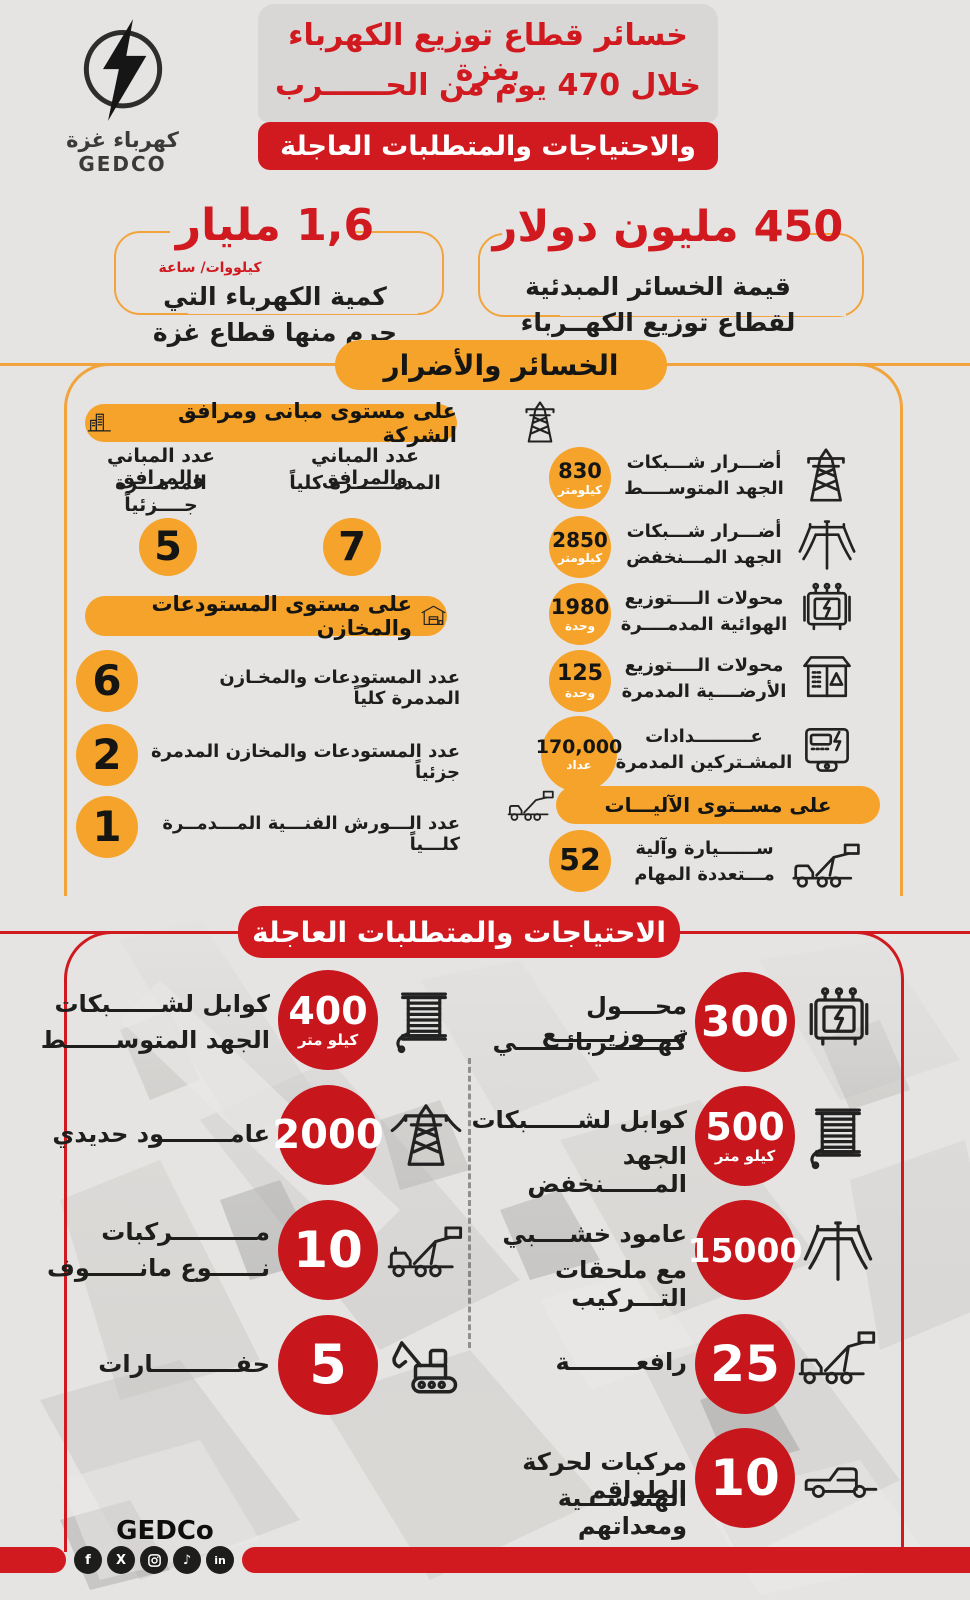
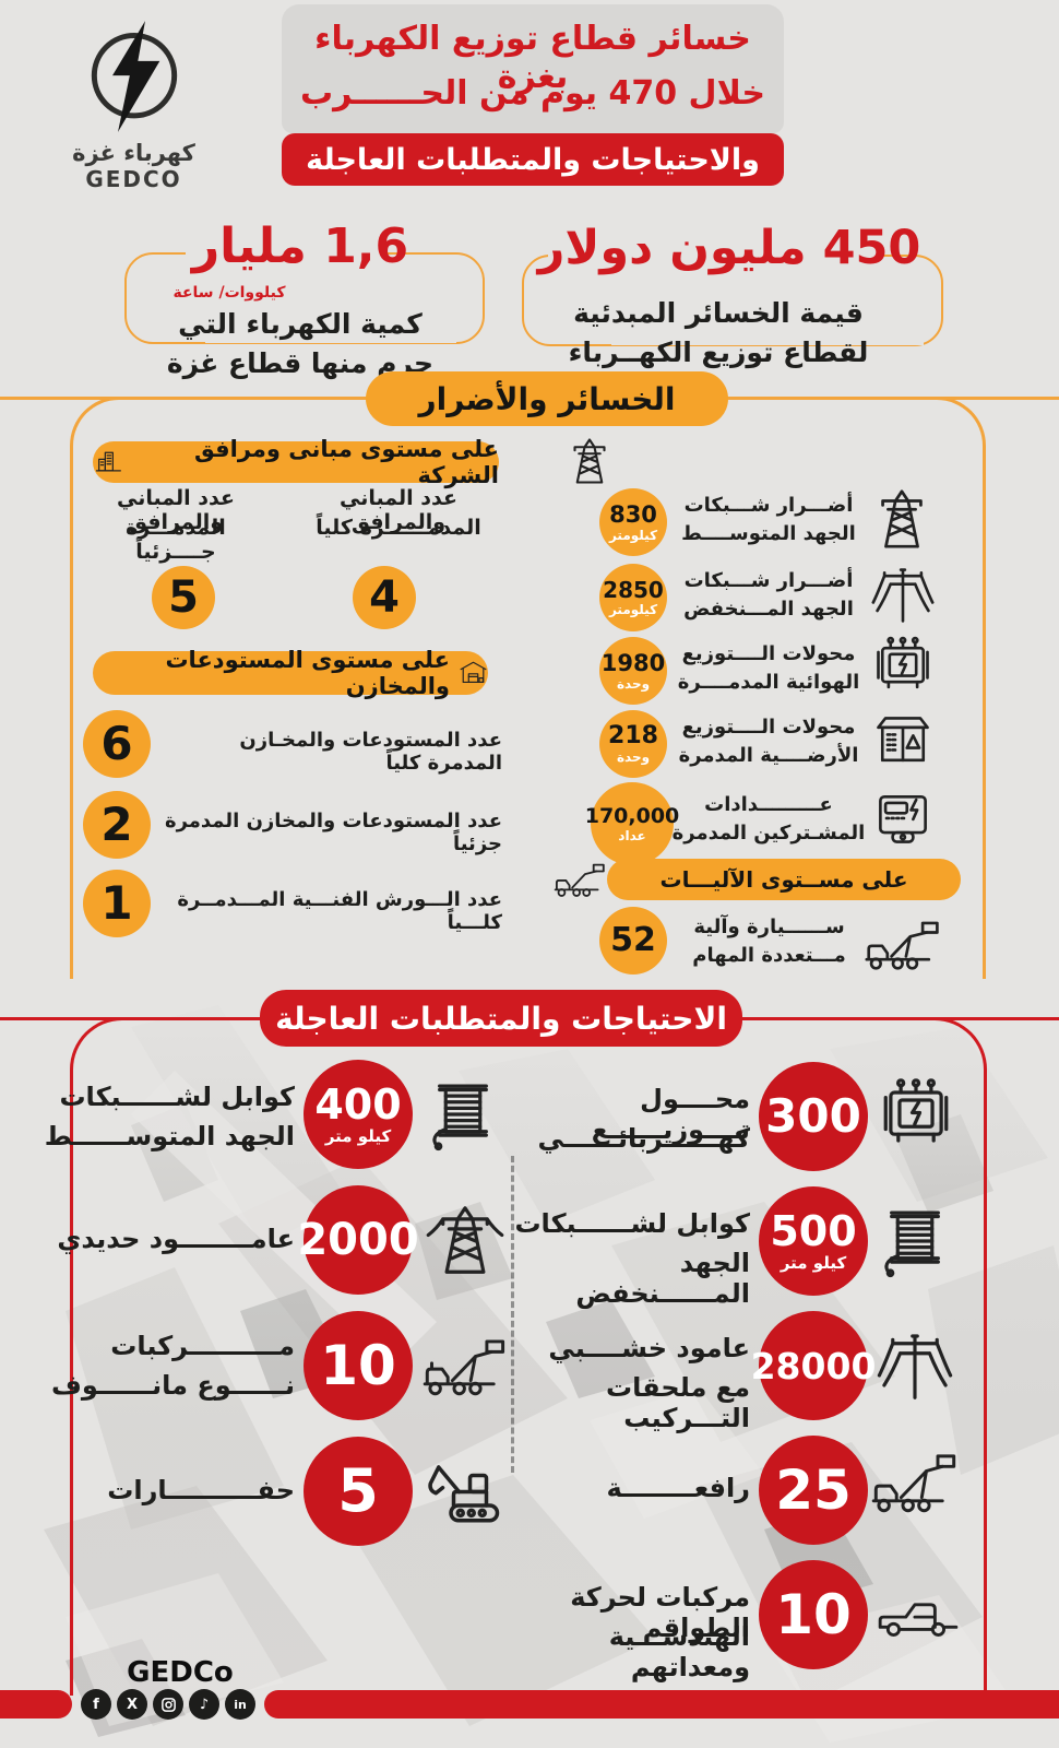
  كهرباء غزة
  GEDCO
  خسائر قطاع توزيع الكهرباء بغزة
  خلال 470 يوم من الحــــــرب
  والاحتياجات والمتطلبات العاجلة
  450 مليون دولار
  قيمة الخسائر المبدئية
  لقطاع توزيع الكهــرباء
  1,6 مليار
  كيلووات/ ساعة
  كمية الكهرباء التي
  حرم منها قطاع غزة
  الخسائر والأضرار
  على مستوى مبانى ومرافق الشركة
  عدد المباني والمرافق
  المدمــــــرة كلياً
- 7
+ 4
  عدد المباني والمرافق
  المدمـــرة جــــزئياً
  5
  على مستوى المستودعات والمخازن
  6
  عدد المستودعات والمخـازن المدمرة كلياً
  2
  عدد المستودعات والمخازن المدمرة جزئياً
  1
  عدد الـــورش الفنـــية المـــدمــرة كلـــياً
  830
  كيلومتر
  أضـــرار شـــبكات
  الجهد المتوســــط
  2850
  كيلومتر
  أضـــرار شـــبكات
  الجهد المـــنخفض
  1980
  وحدة
  محولات الــــتوزيع
  الهوائية المدمــــرة
- 125
+ 218
  وحدة
  محولات الــــتوزيع
  الأرضــــية المدمرة
  170,000
  عداد
  عـــــــــدادات
  المشـتركين المدمرة
  على مســتوى الآليـــات
  52
  ســــــيارة وآلية
  مـــتعددة المهام
  الاحتياجات والمتطلبات العاجلة
  محــــول تــــوزيــــــع
  كهــــــربائــــــي
  300
  كوابل لشــــــبكات
  الجهد المــــــنخفض
  500
  كيلو متر
  عامود خشــــبي
  مع ملحقات التـــركيب
- 15000
+ 28000
  رافعــــــــة
  25
  مركبات لحركة الطواقم
  الهندســـية ومعداتهم
  10
  كوابل لشــــــبكات
  الجهد المتوســــــط
  400
  كيلو متر
  عامــــــــود حديدي
  2000
  مــــــــــركبات
  نــــــوع مانــــــوف
  10
  حفــــــــــارات
  5
  GEDCo
  f
  X
  ♪
  in
